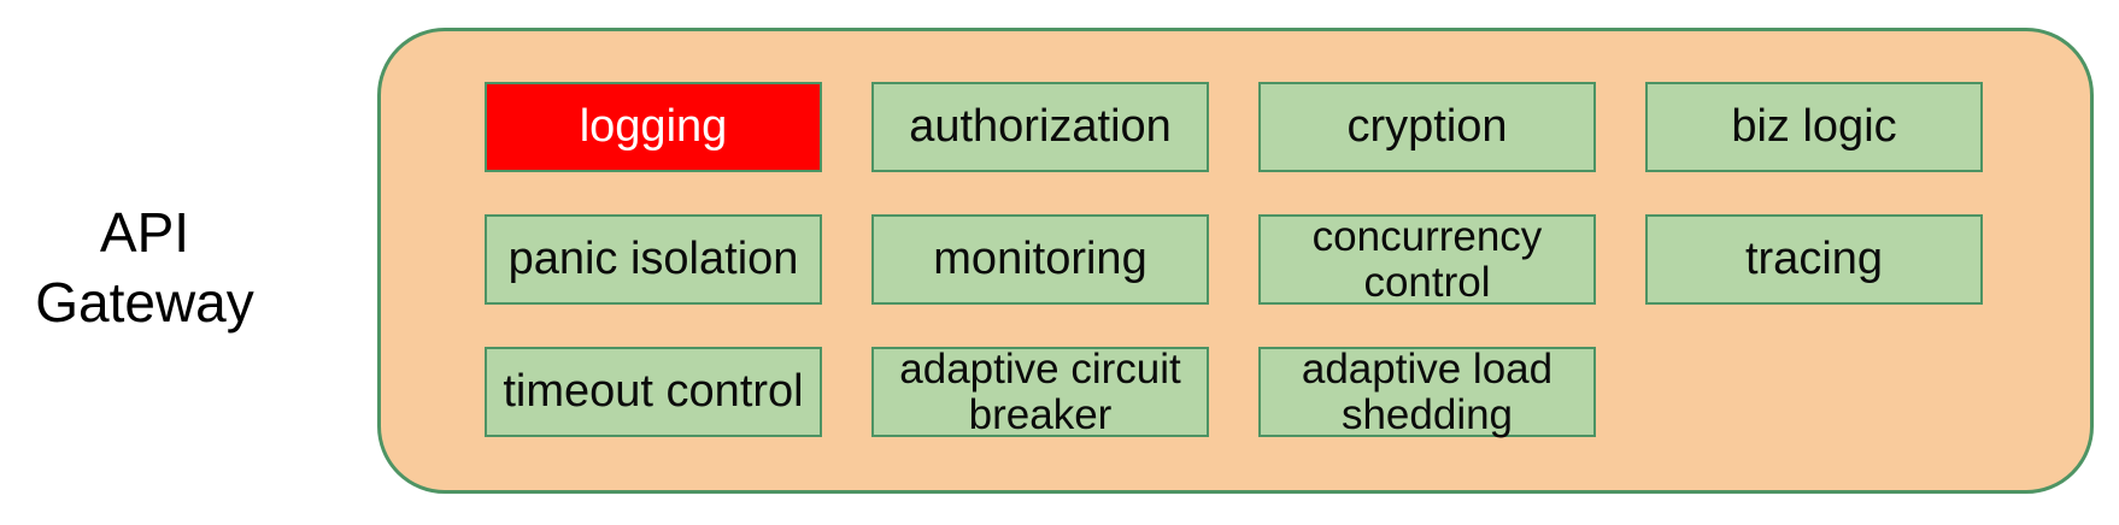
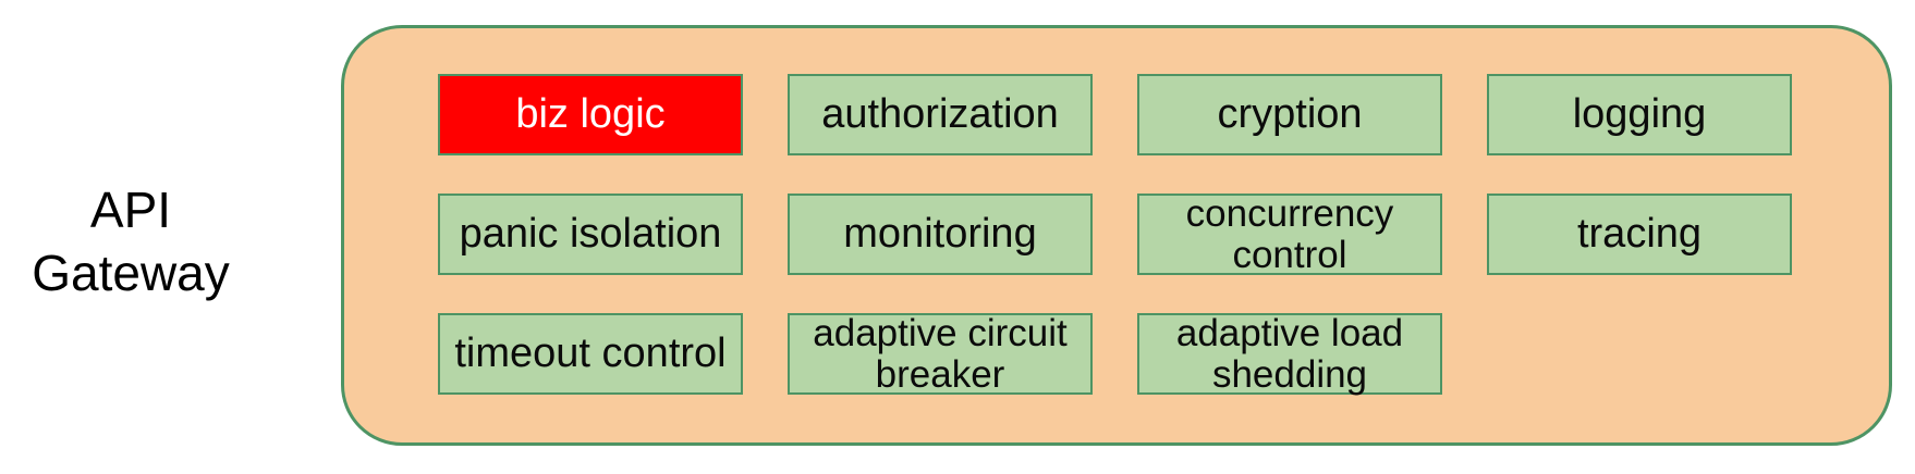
  API
  Gateway
- logging
+ biz logic
  authorization
  cryption
- biz logic
+ logging
  panic isolation
  monitoring
  concurrency
  control
  tracing
  timeout control
  adaptive circuit
  breaker
  adaptive load
  shedding
